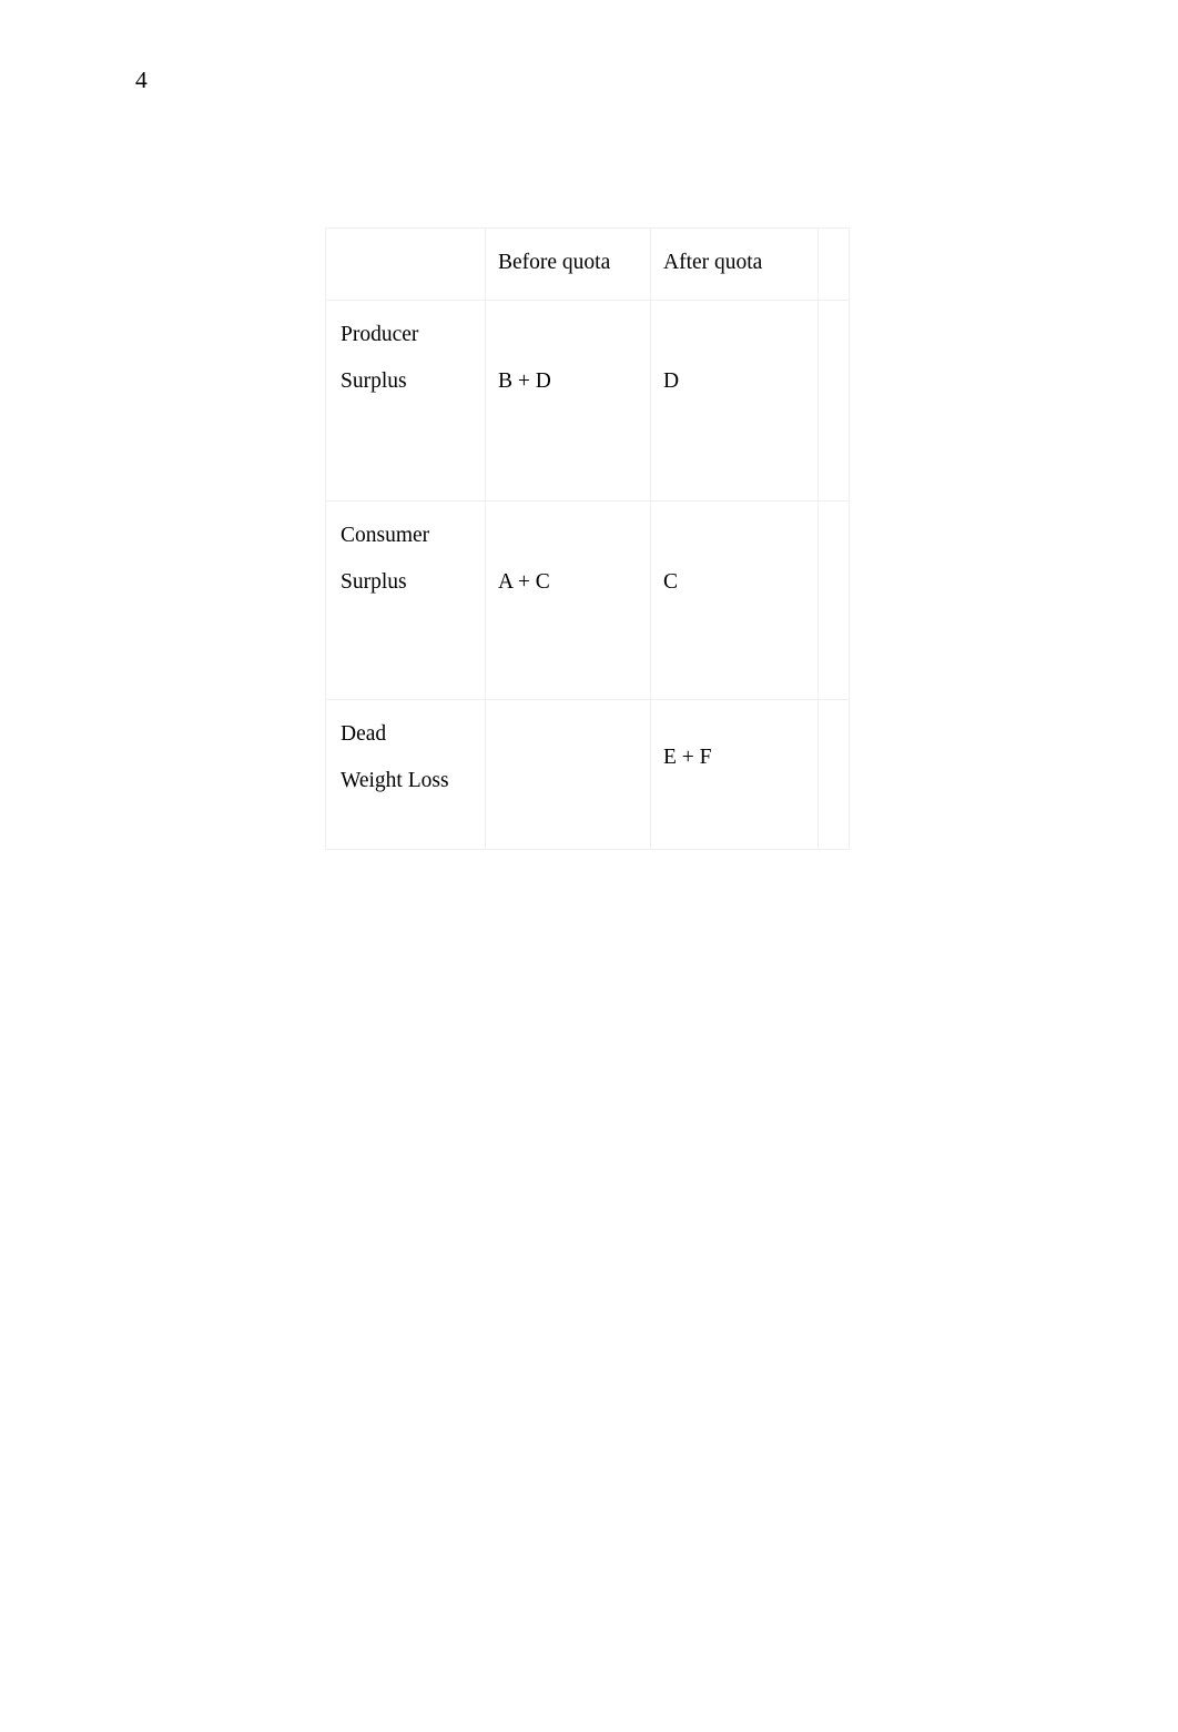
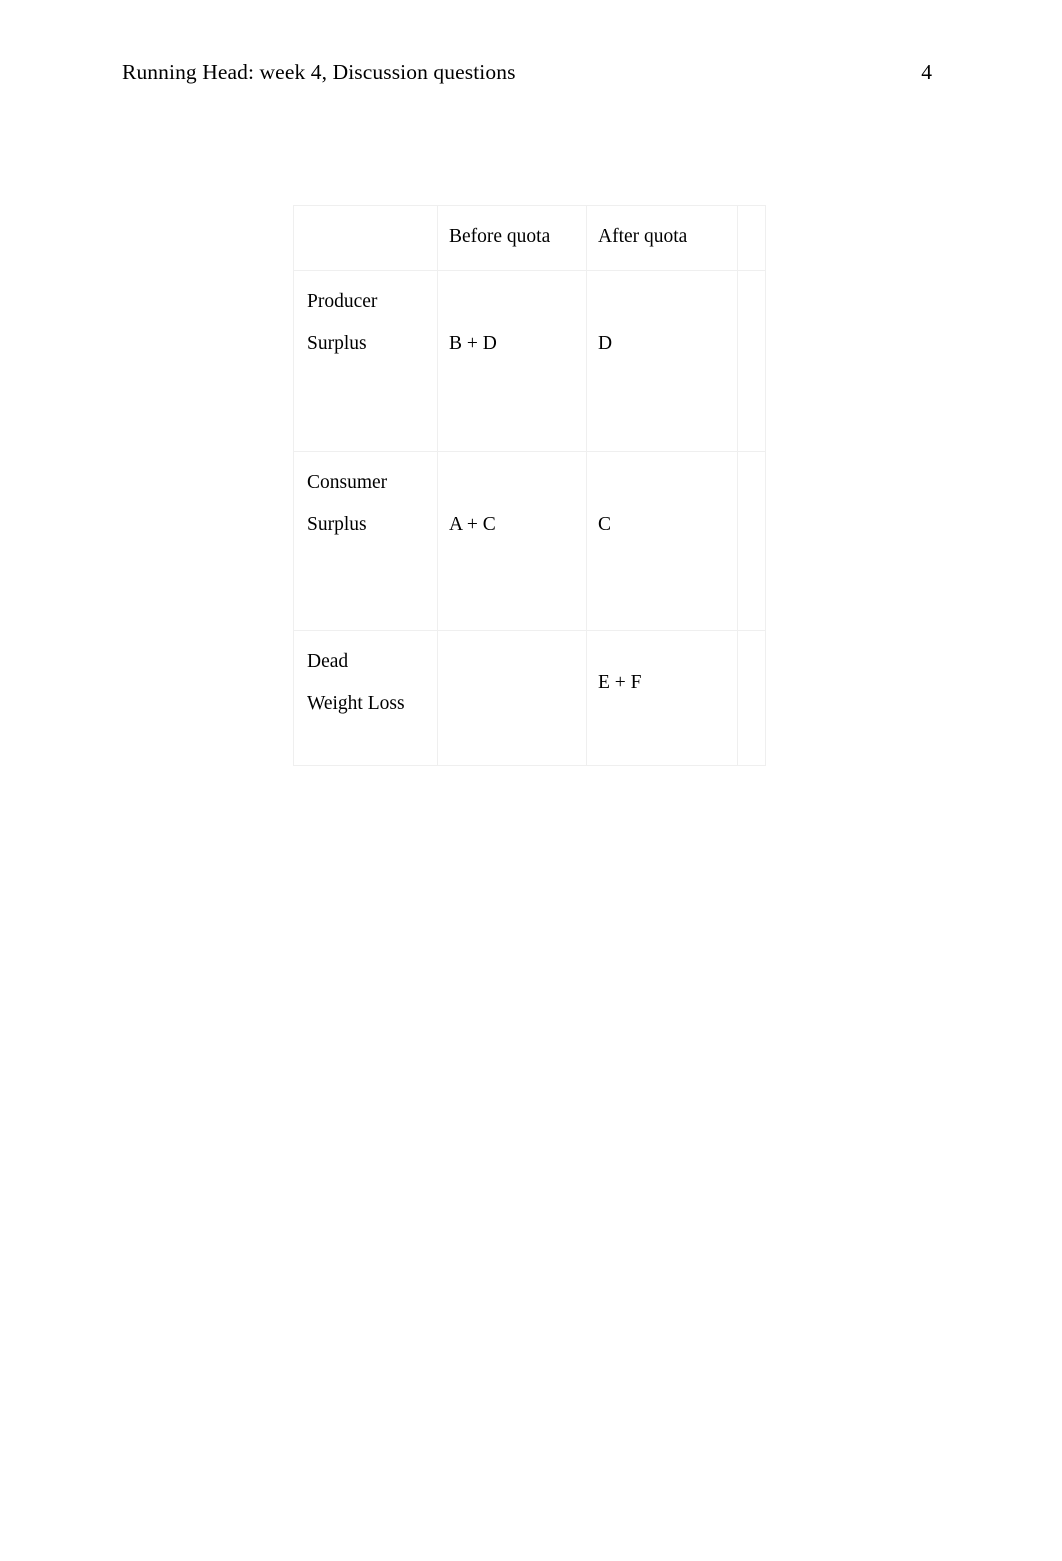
+ Running Head: week 4, Discussion questions
  4
  	Before quota	After quota
  Producer Surplus	B + D	D
  Consumer Surplus	A + C	C
  Dead Weight Loss		E + F
